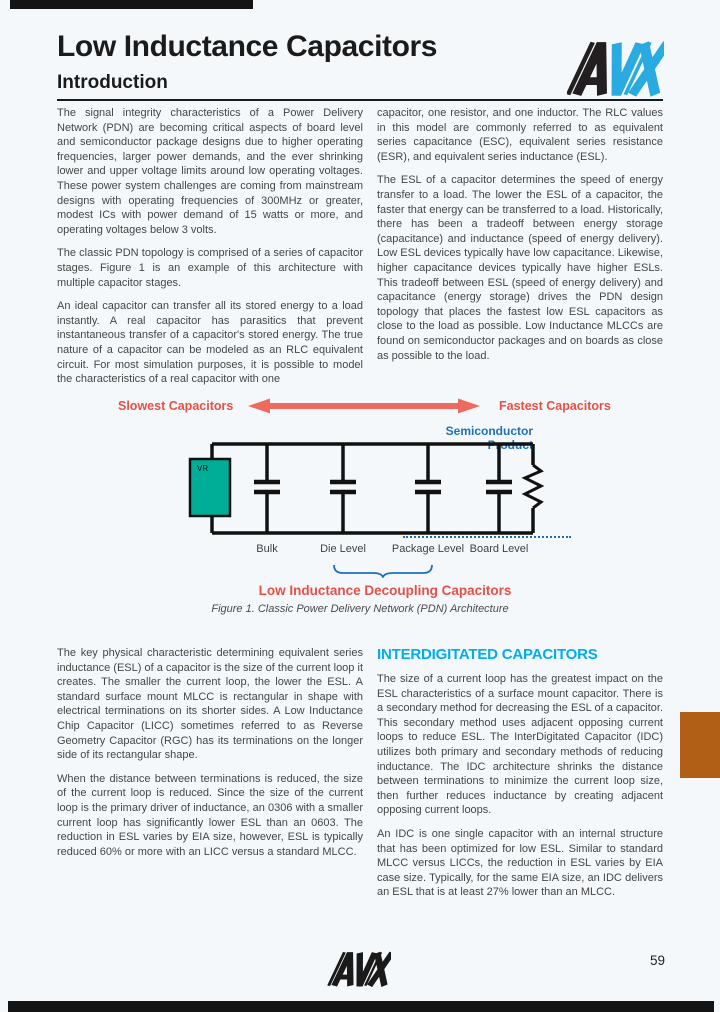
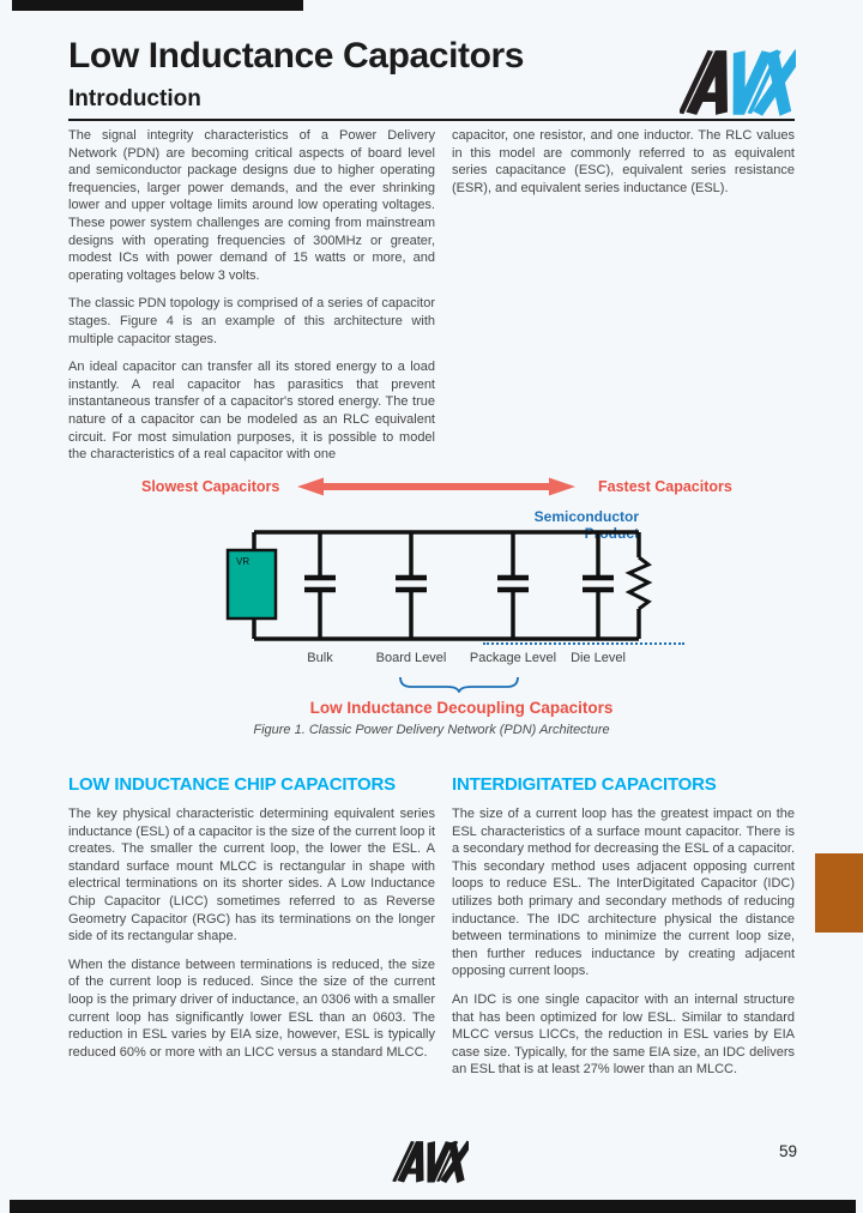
  Low Inductance Capacitors
  Introduction
  The signal integrity characteristics of a Power Delivery Network (PDN) are becoming critical aspects of board level and semiconductor package designs due to higher operating frequencies, larger power demands, and the ever shrinking lower and upper voltage limits around low operating voltages. These power system challenges are coming from mainstream designs with operating frequencies of 300MHz or greater, modest ICs with power demand of 15 watts or more, and operating voltages below 3 volts.
- The classic PDN topology is comprised of a series of capacitor stages. Figure 1 is an example of this architecture with multiple capacitor stages.
+ The classic PDN topology is comprised of a series of capacitor stages. Figure 4 is an example of this architecture with multiple capacitor stages.
  An ideal capacitor can transfer all its stored energy to a load instantly. A real capacitor has parasitics that prevent instantaneous transfer of a capacitor's stored energy. The true nature of a capacitor can be modeled as an RLC equivalent circuit. For most simulation purposes, it is possible to model the characteristics of a real capacitor with one
  capacitor, one resistor, and one inductor. The RLC values in this model are commonly referred to as equivalent series capacitance (ESC), equivalent series resistance (ESR), and equivalent series inductance (ESL).
- The ESL of a capacitor determines the speed of energy transfer to a load. The lower the ESL of a capacitor, the faster that energy can be transferred to a load. Historically, there has been a tradeoff between energy storage (capacitance) and inductance (speed of energy delivery). Low ESL devices typically have low capacitance. Likewise, higher capacitance devices typically have higher ESLs. This tradeoff between ESL (speed of energy delivery) and capacitance (energy storage) drives the PDN design topology that places the fastest low ESL capacitors as close to the load as possible. Low Inductance MLCCs are found on semiconductor packages and on boards as close as possible to the load.
  Slowest Capacitors
  Fastest Capacitors
  VR
  Bulk
- Die Level
+ Board Level
  Package Level
- Board Level
+ Die Level
  Low Inductance Decoupling Capacitors
  Figure 1. Classic Power Delivery Network (PDN) Architecture
+ LOW INDUCTANCE CHIP CAPACITORS
  The key physical characteristic determining equivalent series inductance (ESL) of a capacitor is the size of the current loop it creates. The smaller the current loop, the lower the ESL. A standard surface mount MLCC is rectangular in shape with electrical terminations on its shorter sides. A Low Inductance Chip Capacitor (LICC) sometimes referred to as Reverse Geometry Capacitor (RGC) has its terminations on the longer side of its rectangular shape.
  When the distance between terminations is reduced, the size of the current loop is reduced. Since the size of the current loop is the primary driver of inductance, an 0306 with a smaller current loop has significantly lower ESL than an 0603. The reduction in ESL varies by EIA size, however, ESL is typically reduced 60% or more with an LICC versus a standard MLCC.
  INTERDIGITATED CAPACITORS
- The size of a current loop has the greatest impact on the ESL characteristics of a surface mount capacitor. There is a secondary method for decreasing the ESL of a capacitor. This secondary method uses adjacent opposing current loops to reduce ESL. The InterDigitated Capacitor (IDC) utilizes both primary and secondary methods of reducing inductance. The IDC architecture shrinks the distance between terminations to minimize the current loop size, then further reduces inductance by creating adjacent opposing current loops.
+ The size of a current loop has the greatest impact on the ESL characteristics of a surface mount capacitor. There is a secondary method for decreasing the ESL of a capacitor. This secondary method uses adjacent opposing current loops to reduce ESL. The InterDigitated Capacitor (IDC) utilizes both primary and secondary methods of reducing inductance. The IDC architecture physical the distance between terminations to minimize the current loop size, then further reduces inductance by creating adjacent opposing current loops.
  An IDC is one single capacitor with an internal structure that has been optimized for low ESL. Similar to standard MLCC versus LICCs, the reduction in ESL varies by EIA case size. Typically, for the same EIA size, an IDC delivers an ESL that is at least 27% lower than an MLCC.
  59
